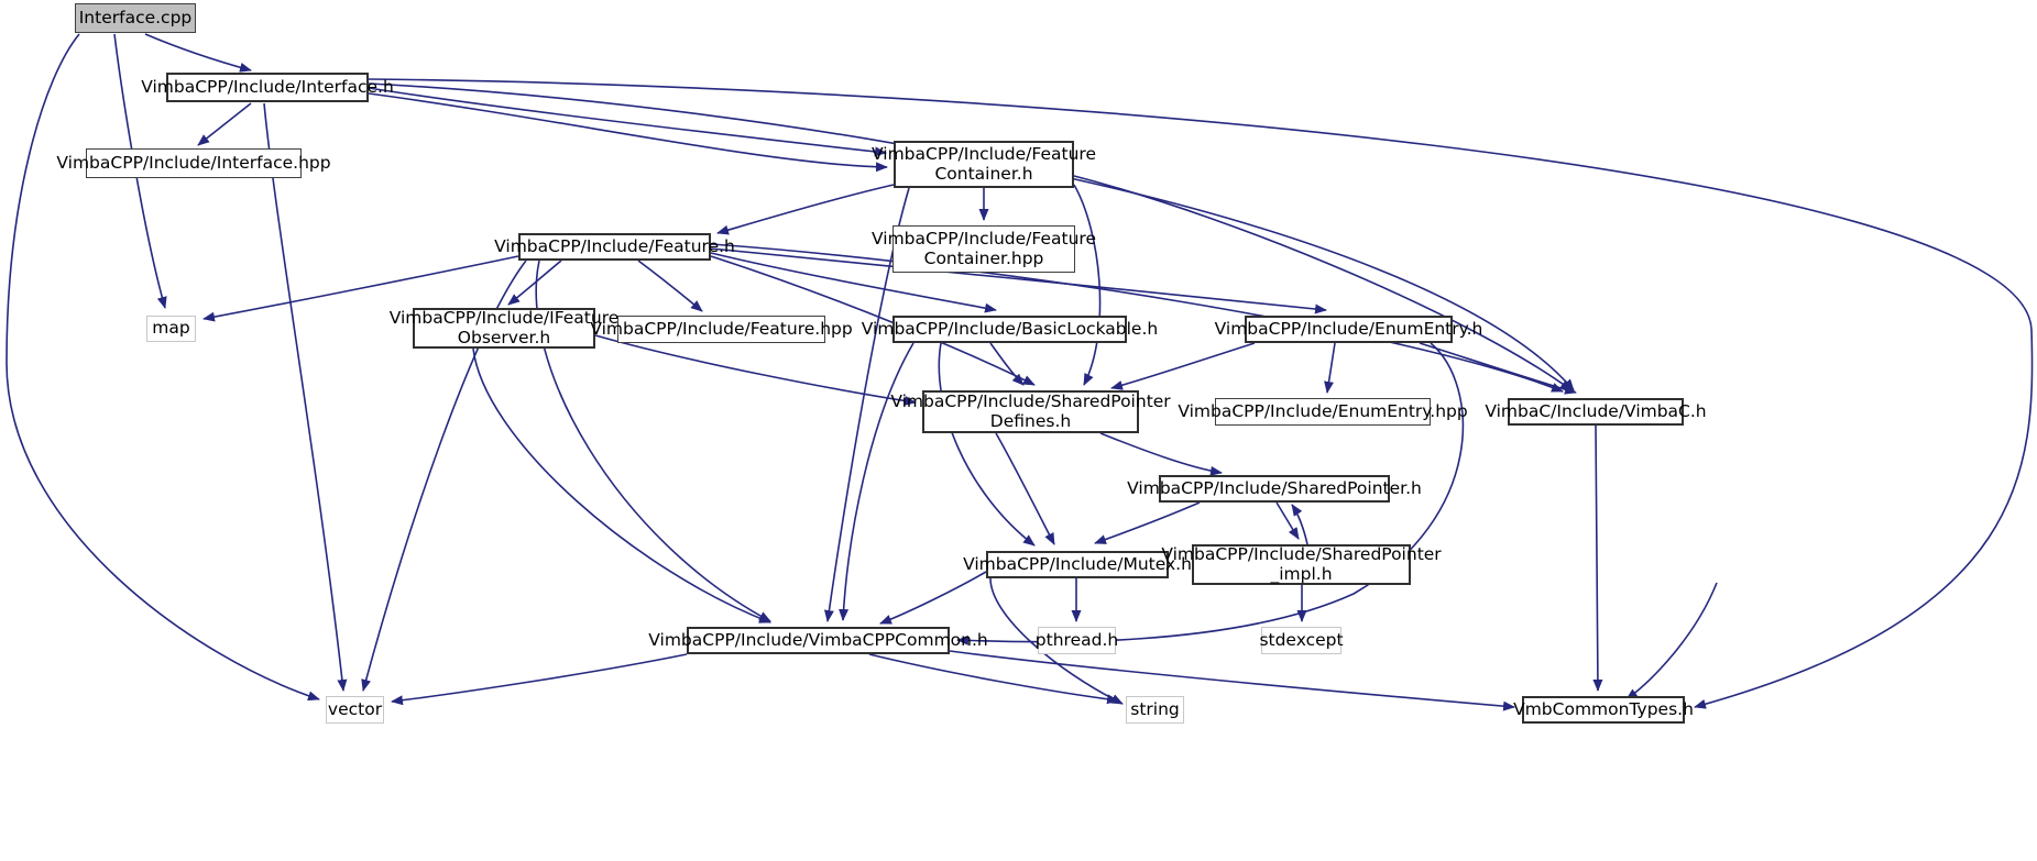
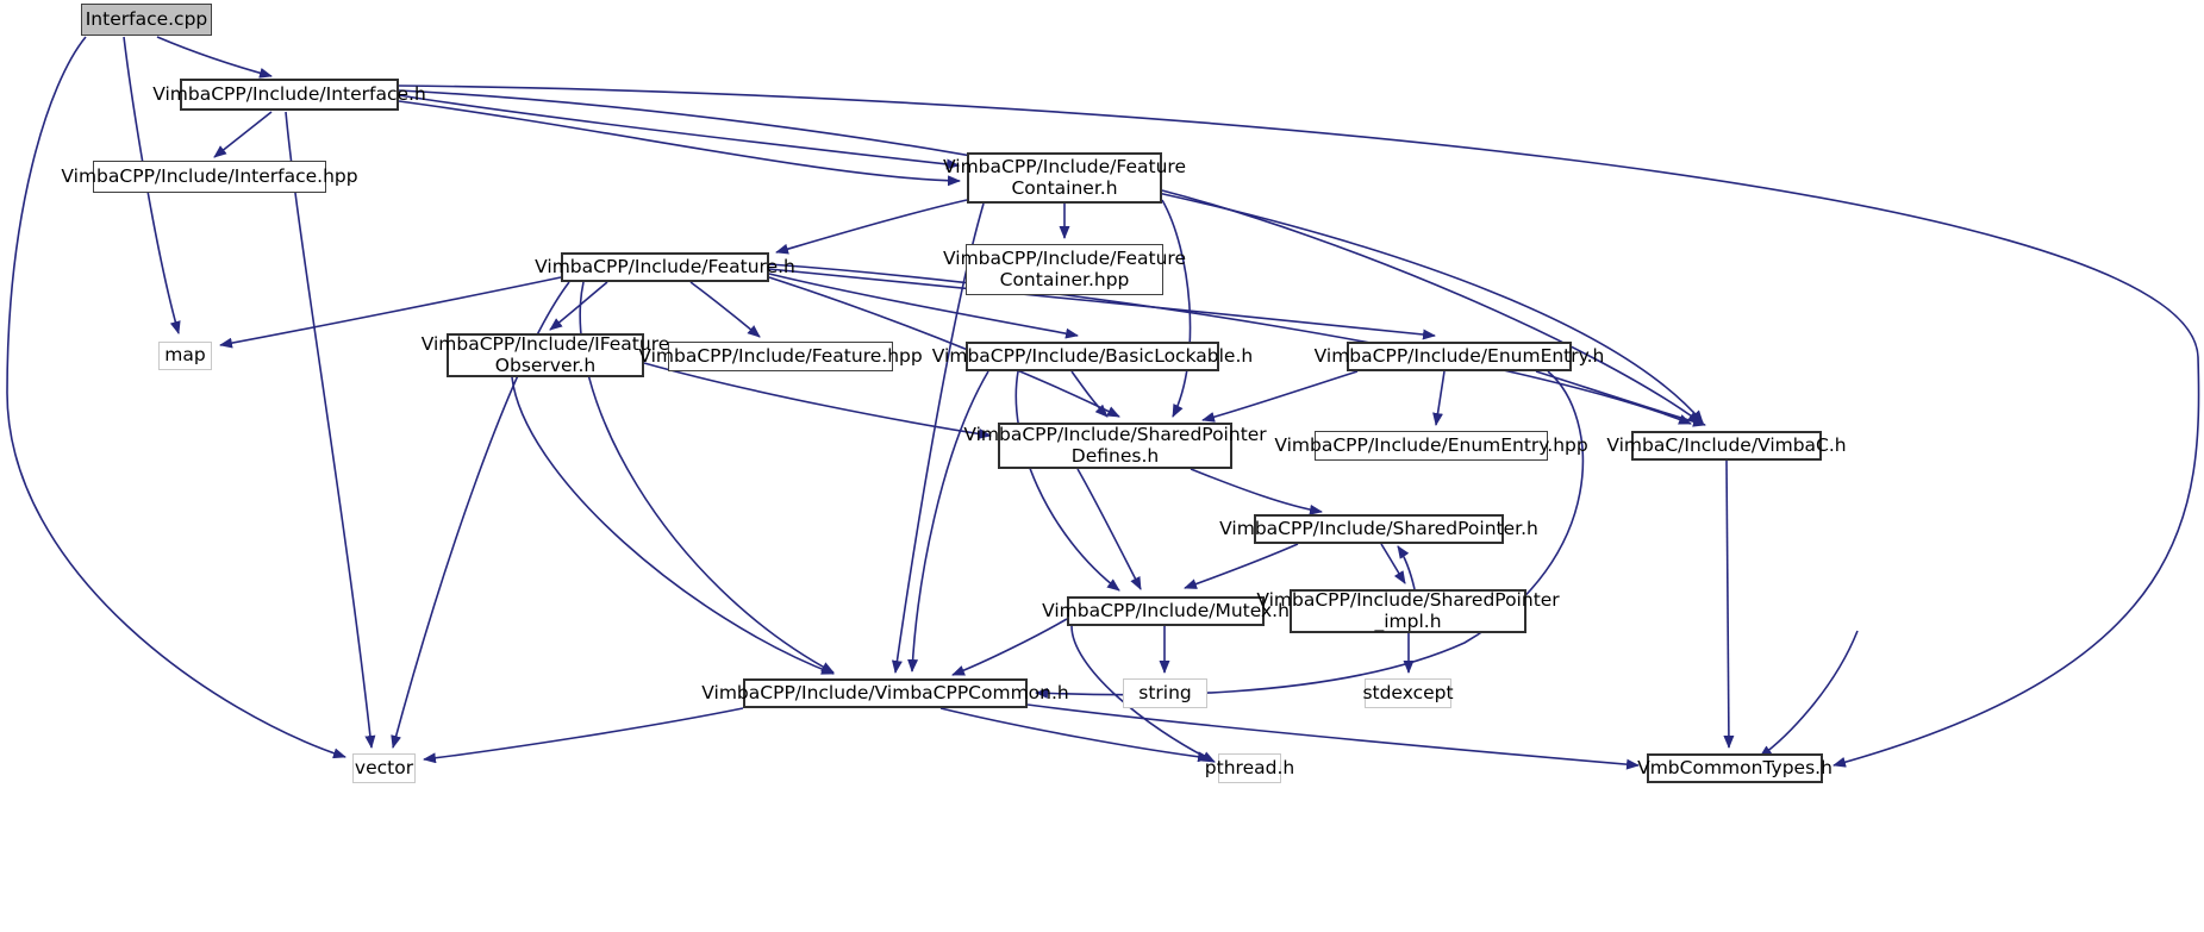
  Interface.cpp
  VimbaCPP/Include/Interface.h
  VimbaCPP/Include/Interface.hpp
  VimbaCPP/Include/Feature
  Container.h
  VimbaCPP/Include/Feature
  Container.hpp
  VimbaCPP/Include/Feature.h
  map
  VimbaCPP/Include/IFeature
  Observer.h
  VimbaCPP/Include/Feature.hpp
  VimbaCPP/Include/BasicLockable.h
  VimbaCPP/Include/EnumEntry.h
  VimbaCPP/Include/SharedPointer
  Defines.h
  VimbaCPP/Include/EnumEntry.hpp
  VimbaC/Include/VimbaC.h
  VimbaCPP/Include/SharedPointer.h
  VimbaCPP/Include/Mutex.h
  VimbaCPP/Include/SharedPointer
  _impl.h
  VimbaCPP/Include/VimbaCPPCommon.h
- pthread.h
+ string
  stdexcept
  vector
- string
+ pthread.h
  VmbCommonTypes.h
